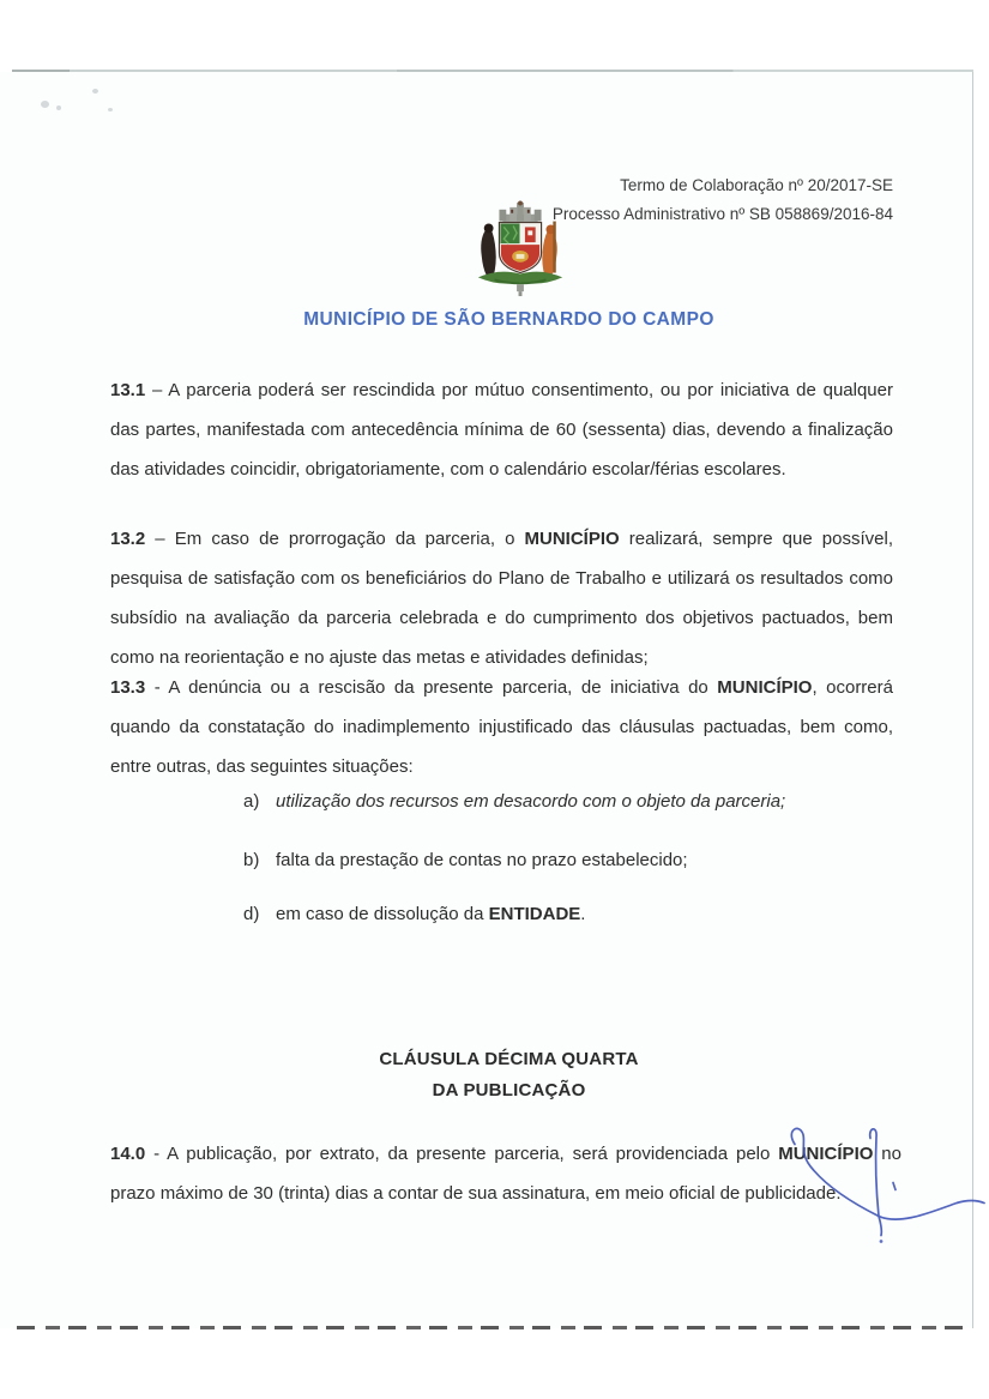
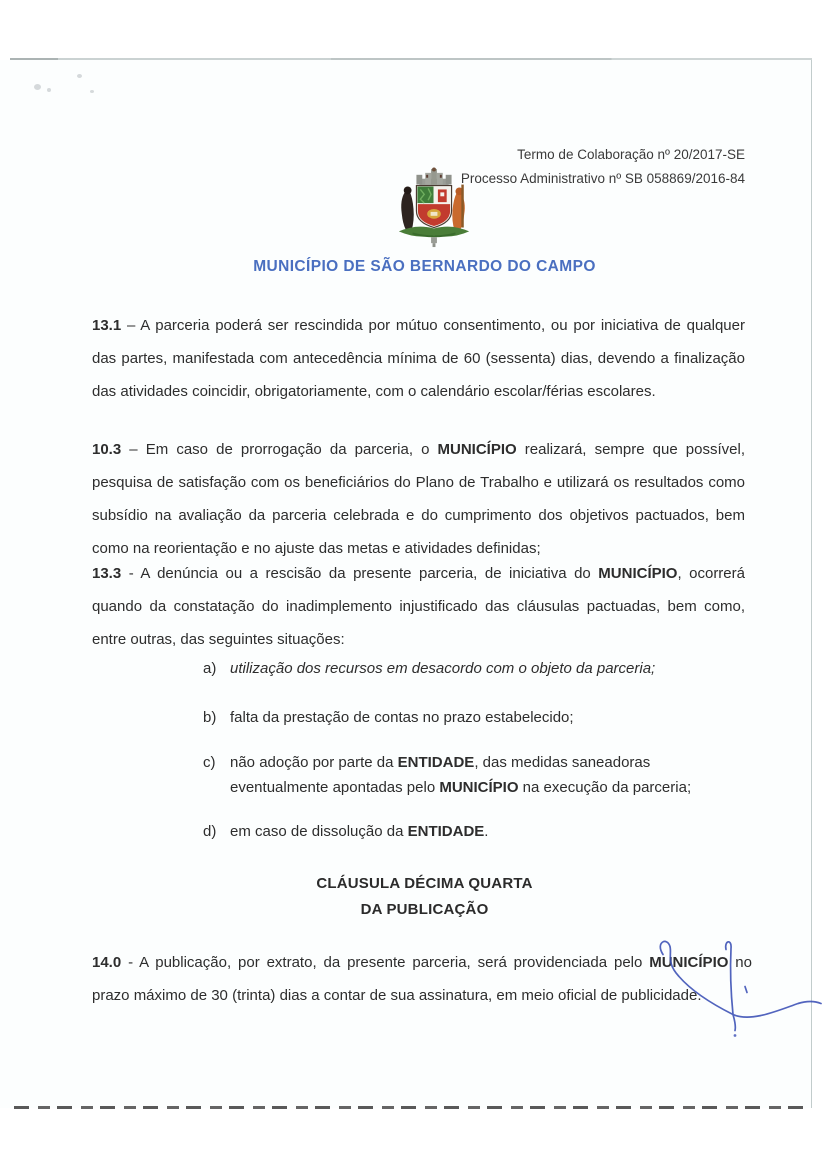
  Termo de Colaboração nº 20/2017-SE
  Processo Administrativo nº SB 058869/2016-84
  MUNICÍPIO DE SÃO BERNARDO DO CAMPO
  13.1 – A parceria poderá ser rescindida por mútuo consentimento, ou por iniciativa de qualquer das partes, manifestada com antecedência mínima de 60 (sessenta) dias, devendo a finalização das atividades coincidir, obrigatoriamente, com o calendário escolar/férias escolares.
- 13.2 – Em caso de prorrogação da parceria, o MUNICÍPIO realizará, sempre que possível, pesquisa de satisfação com os beneficiários do Plano de Trabalho e utilizará os resultados como subsídio na avaliação da parceria celebrada e do cumprimento dos objetivos pactuados, bem como na reorientação e no ajuste das metas e atividades definidas;
+ 10.3 – Em caso de prorrogação da parceria, o MUNICÍPIO realizará, sempre que possível, pesquisa de satisfação com os beneficiários do Plano de Trabalho e utilizará os resultados como subsídio na avaliação da parceria celebrada e do cumprimento dos objetivos pactuados, bem como na reorientação e no ajuste das metas e atividades definidas;
  13.3 - A denúncia ou a rescisão da presente parceria, de iniciativa do MUNICÍPIO, ocorrerá quando da constatação do inadimplemento injustificado das cláusulas pactuadas, bem como, entre outras, das seguintes situações:
  a)
  utilização dos recursos em desacordo com o objeto da parceria;
  b)
  falta da prestação de contas no prazo estabelecido;
+ c)
+ não adoção por parte da ENTIDADE, das medidas saneadoras eventualmente apontadas pelo MUNICÍPIO na execução da parceria;
  d)
  em caso de dissolução da ENTIDADE.
  CLÁUSULA DÉCIMA QUARTA
  DA PUBLICAÇÃO
  14.0 - A publicação, por extrato, da presente parceria, será providenciada pelo MUNICÍPIO no prazo máximo de 30 (trinta) dias a contar de sua assinatura, em meio oficial de publicidade.
